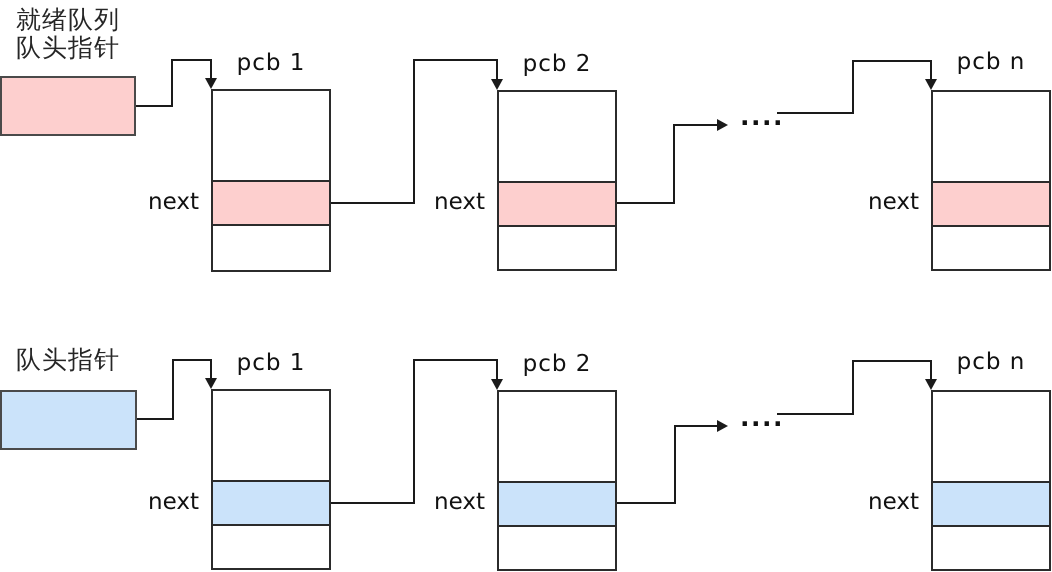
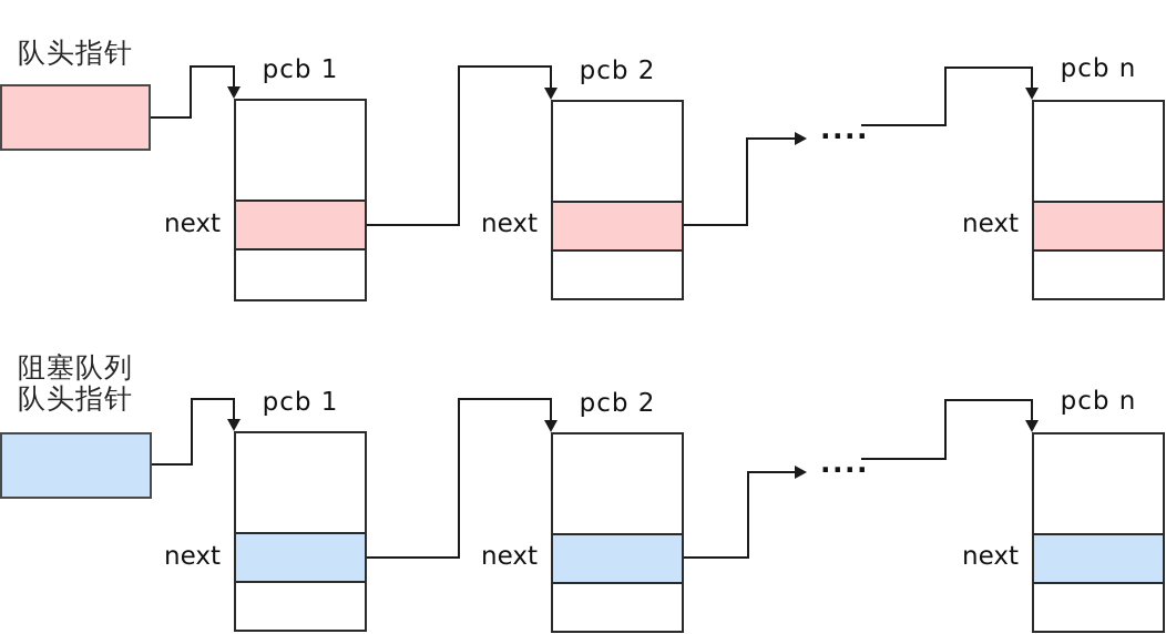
- 就绪队列
  队头指针
  pcb 1
  next
  pcb 2
  next
  ....
  pcb n
  next
+ 阻塞队列
  队头指针
  pcb 1
  next
  pcb 2
  next
  ....
  pcb n
  next
